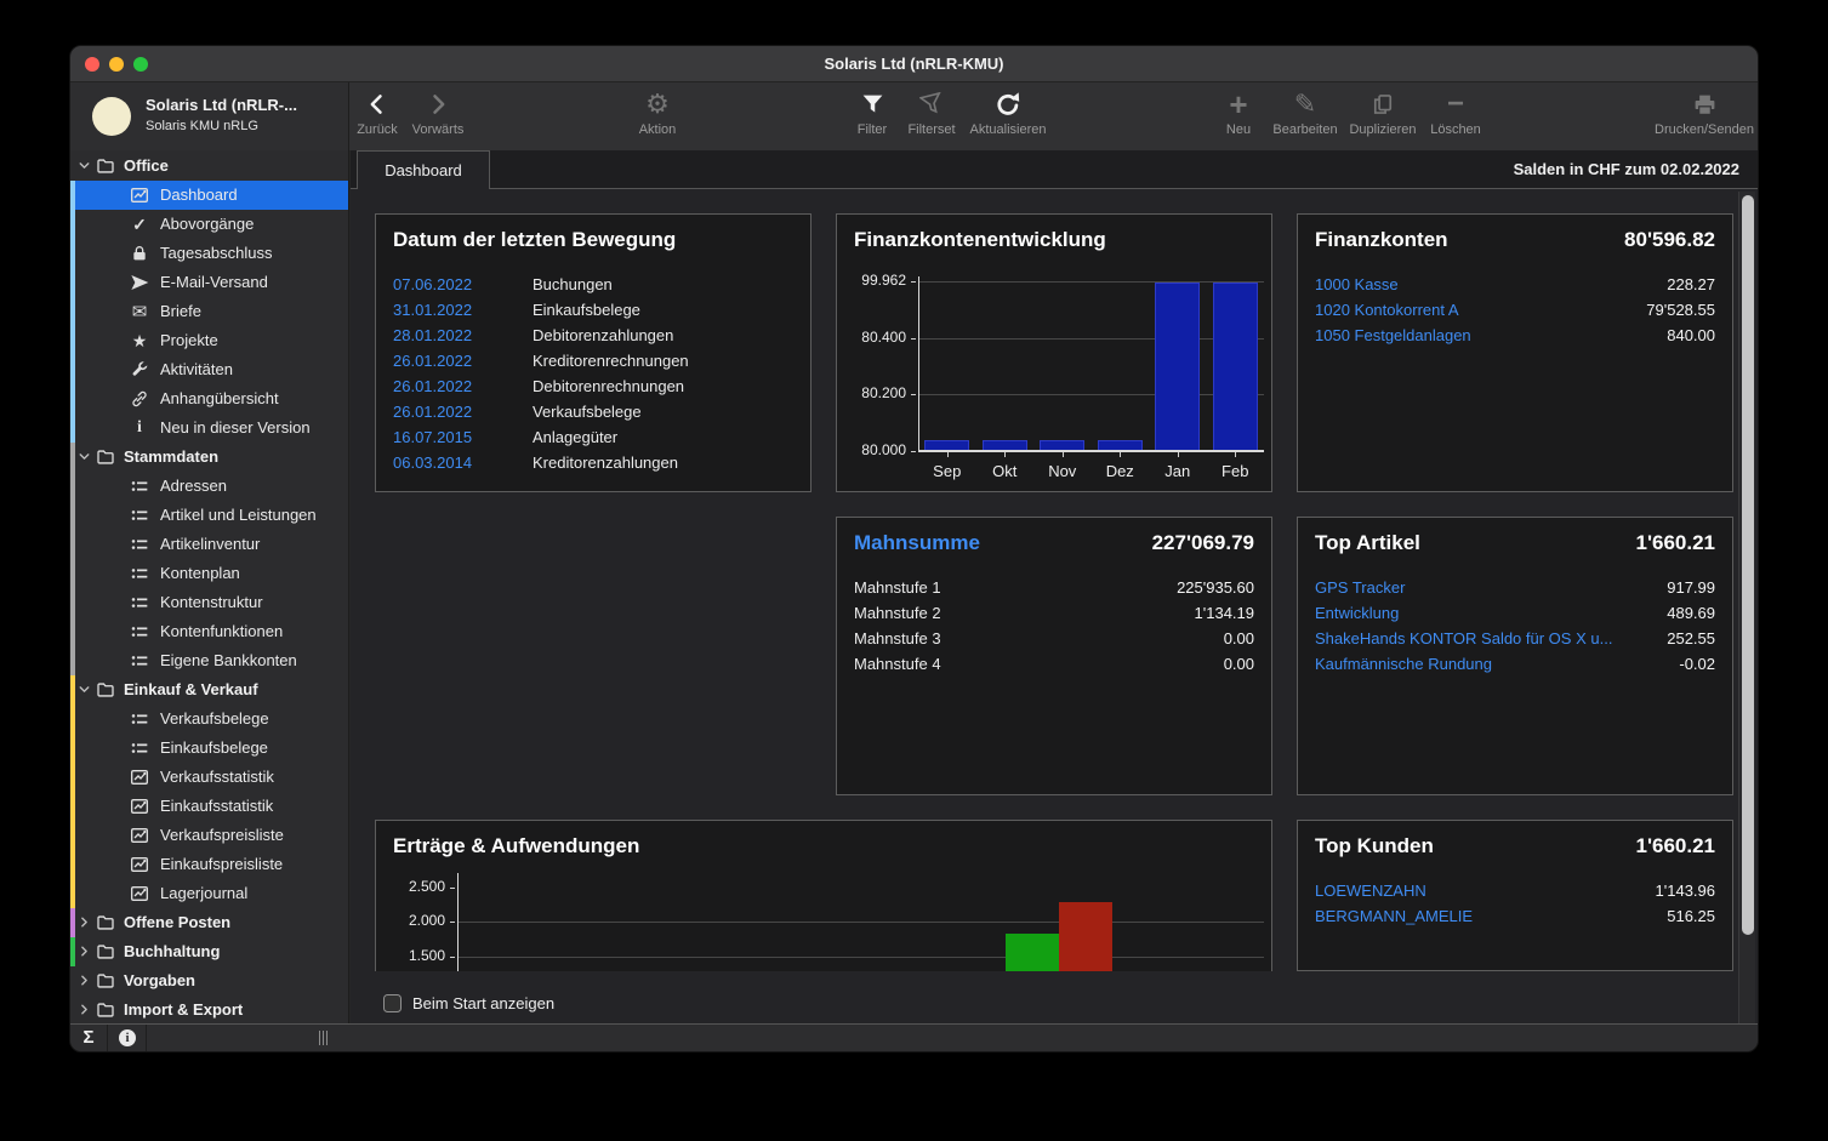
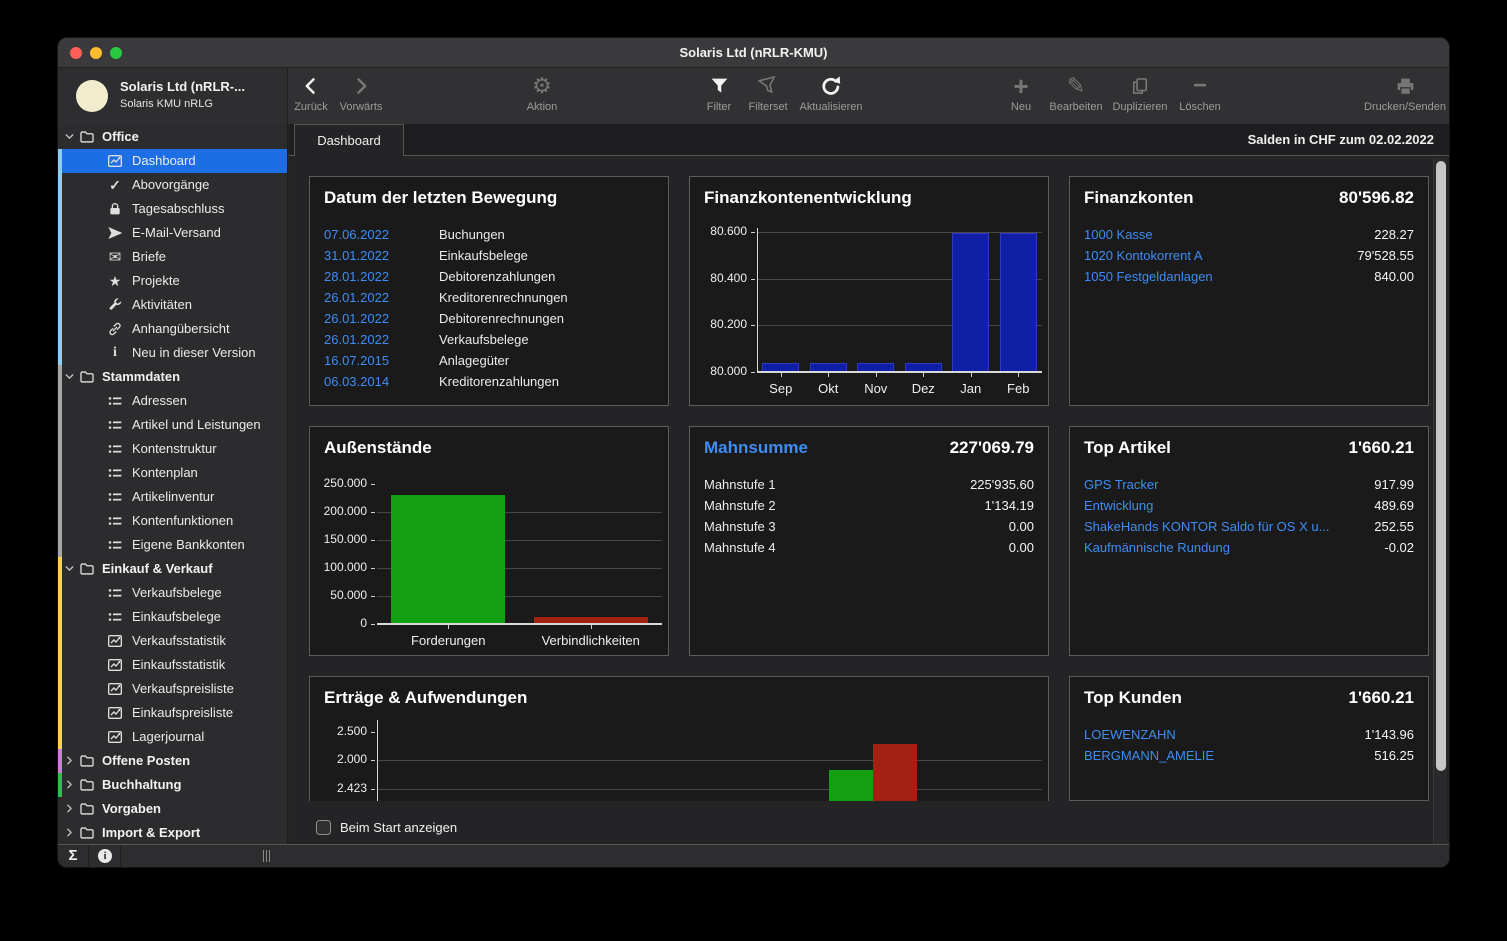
  Solaris Ltd (nRLR-KMU)
  Solaris Ltd (nRLR-...
  Solaris KMU nRLG
  Zurück
  Vorwärts
  ⚙
  Aktion
  Filter
  Filterset
  Aktualisieren
  +
  Neu
  ✎
  Bearbeiten
  Duplizieren
  −
  Löschen
  Drucken/Senden
  Office
  Dashboard
  ✓
  Abovorgänge
  Tagesabschluss
  E-Mail-Versand
  ✉
  Briefe
  ★
  Projekte
  Aktivitäten
  Anhangübersicht
  i
  Neu in dieser Version
  Stammdaten
  Adressen
  Artikel und Leistungen
- Artikelinventur
+ Kontenstruktur
  Kontenplan
- Kontenstruktur
+ Artikelinventur
  Kontenfunktionen
  Eigene Bankkonten
  Einkauf & Verkauf
  Verkaufsbelege
  Einkaufsbelege
  Verkaufsstatistik
  Einkaufsstatistik
  Verkaufspreisliste
  Einkaufspreisliste
  Lagerjournal
  Offene Posten
  Buchhaltung
  Vorgaben
  Import & Export
  Dashboard
  Salden in CHF zum 02.02.2022
  Datum der letzten Bewegung
  07.06.2022
  Buchungen
  31.01.2022
  Einkaufsbelege
  28.01.2022
  Debitorenzahlungen
  26.01.2022
  Kreditorenrechnungen
  26.01.2022
  Debitorenrechnungen
  26.01.2022
  Verkaufsbelege
  16.07.2015
  Anlagegüter
  06.03.2014
  Kreditorenzahlungen
  Finanzkontenentwicklung
  80.000
  80.200
  80.400
- 99.962
+ 80.600
  Sep
  Okt
  Nov
  Dez
  Jan
  Feb
  Finanzkonten
  80'596.82
  1000 Kasse
  228.27
  1020 Kontokorrent A
  79'528.55
  1050 Festgeldanlagen
  840.00
+ Außenstände
+ 0
+ 50.000
+ 100.000
+ 150.000
+ 200.000
+ 250.000
+ Forderungen
+ Verbindlichkeiten
  Mahnsumme
  227'069.79
  Mahnstufe 1
  225'935.60
  Mahnstufe 2
  1'134.19
  Mahnstufe 3
  0.00
  Mahnstufe 4
  0.00
  Top Artikel
  1'660.21
  GPS Tracker
  917.99
  Entwicklung
  489.69
  ShakeHands KONTOR Saldo für OS X u...
  252.55
  Kaufmännische Rundung
  -0.02
  Erträge & Aufwendungen
  2.500
  2.000
- 1.500
+ 2.423
  Top Kunden
  1'660.21
  LOEWENZAHN
  1'143.96
  BERGMANN_AMELIE
  516.25
  Beim Start anzeigen
  Σ
  i
